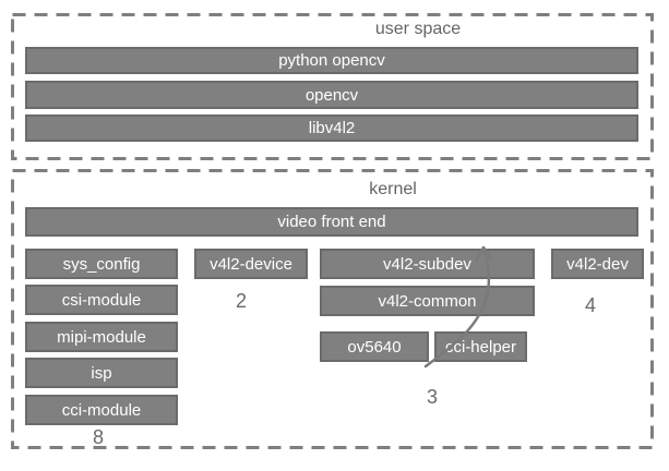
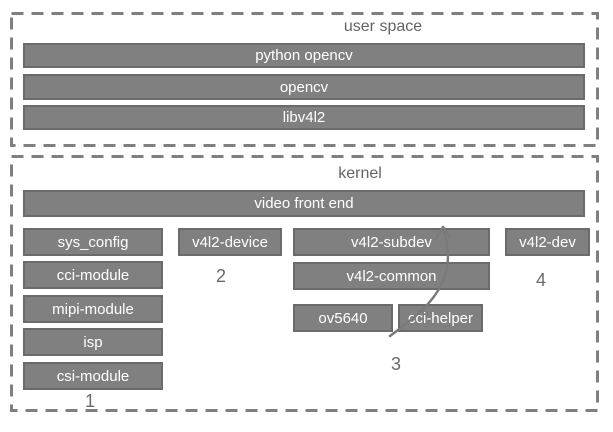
  user space
  python opencv
  opencv
  libv4l2
  kernel
  video front end
  sys_config
- csi-module
+ cci-module
  mipi-module
  isp
- cci-module
+ csi-module
- 8
+ 1
  v4l2-device
  2
  v4l2-subdev
  v4l2-common
  ov5640
  ci-helper
  3
  v4l2-dev
  4
